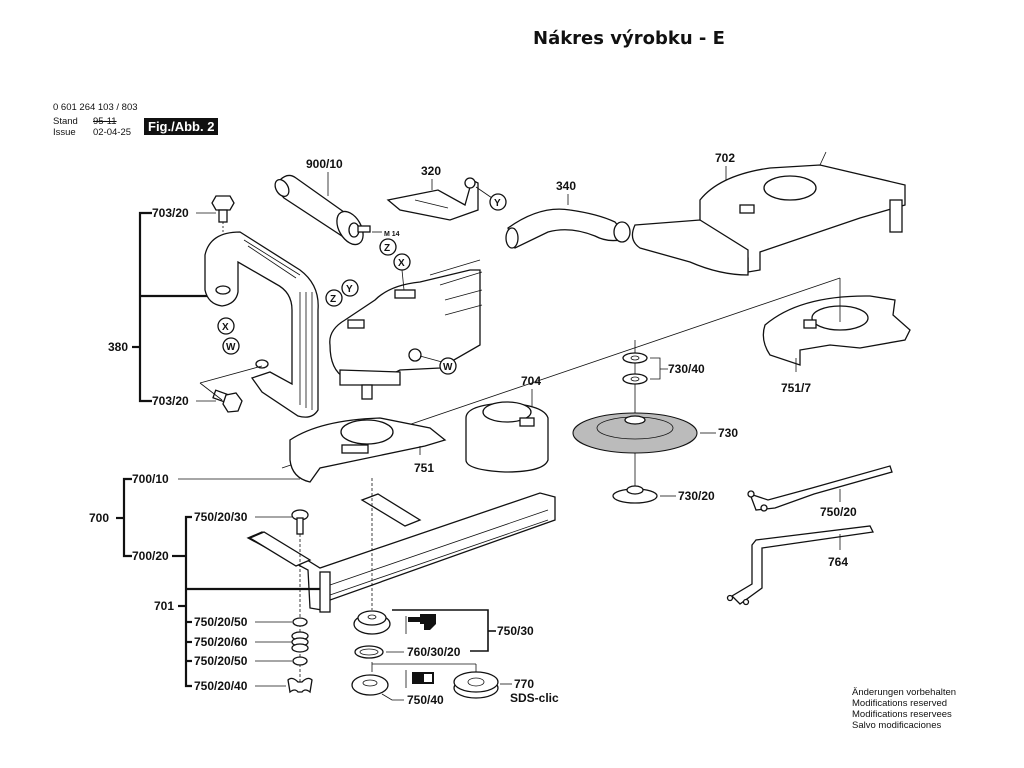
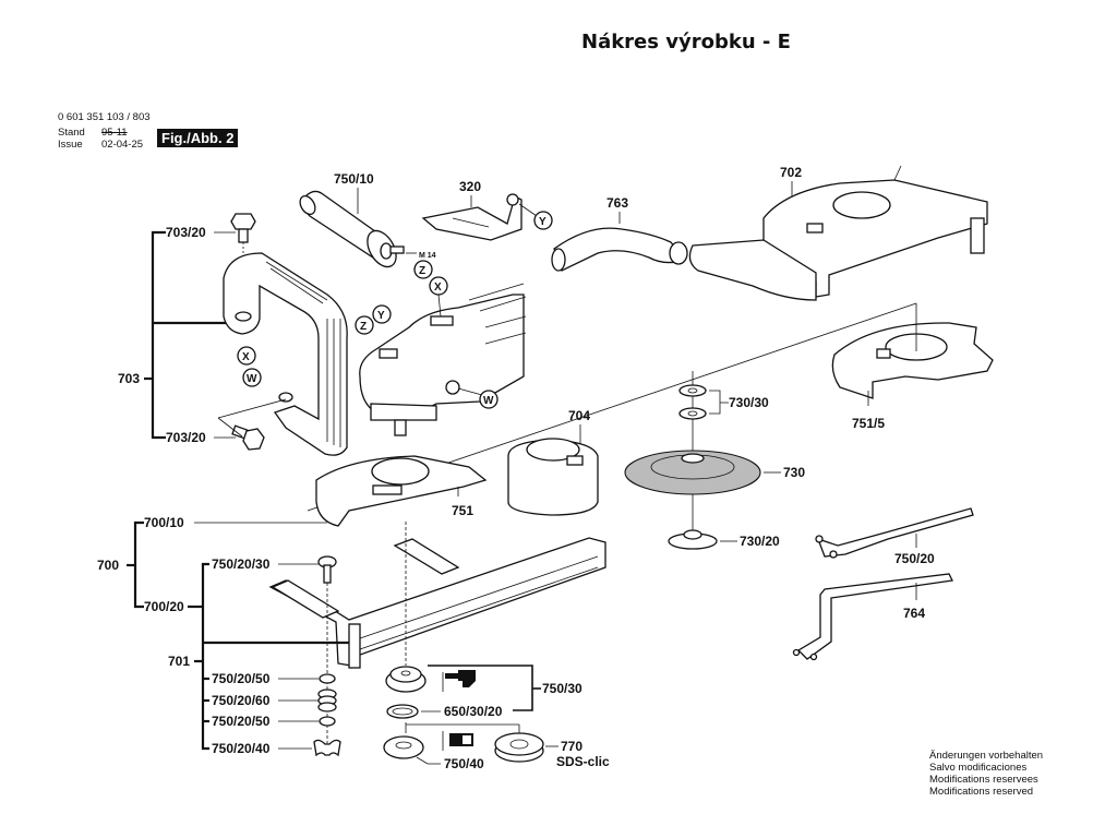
  Nákres výrobku - E
- 0 601 264 103 / 803
+ 0 601 351 103 / 803
  Stand
  Issue
  95-11
  02-04-25
  Fig./Abb. 2
  703/20
- 380
+ 703
  703/20
  X
  W
- 900/10
+ 750/10
  Z
  320
  Y
  X
  Y
  Z
  W
- 340
+ 763
  702
- 751/7
+ 751/5
  704
- 730/40
+ 730/30
  730
  730/20
  751
  700
  700/10
  700/20
  701
  750/20/30
  750/20/50
  750/20/60
  750/20/50
  750/20/40
  750/30
- 760/30/20
+ 650/30/20
  750/40
  770
  SDS-clic
  750/20
  764
  Änderungen vorbehalten
- Modifications reserved
+ Salvo modificaciones
  Modifications reservees
- Salvo modificaciones
+ Modifications reserved
